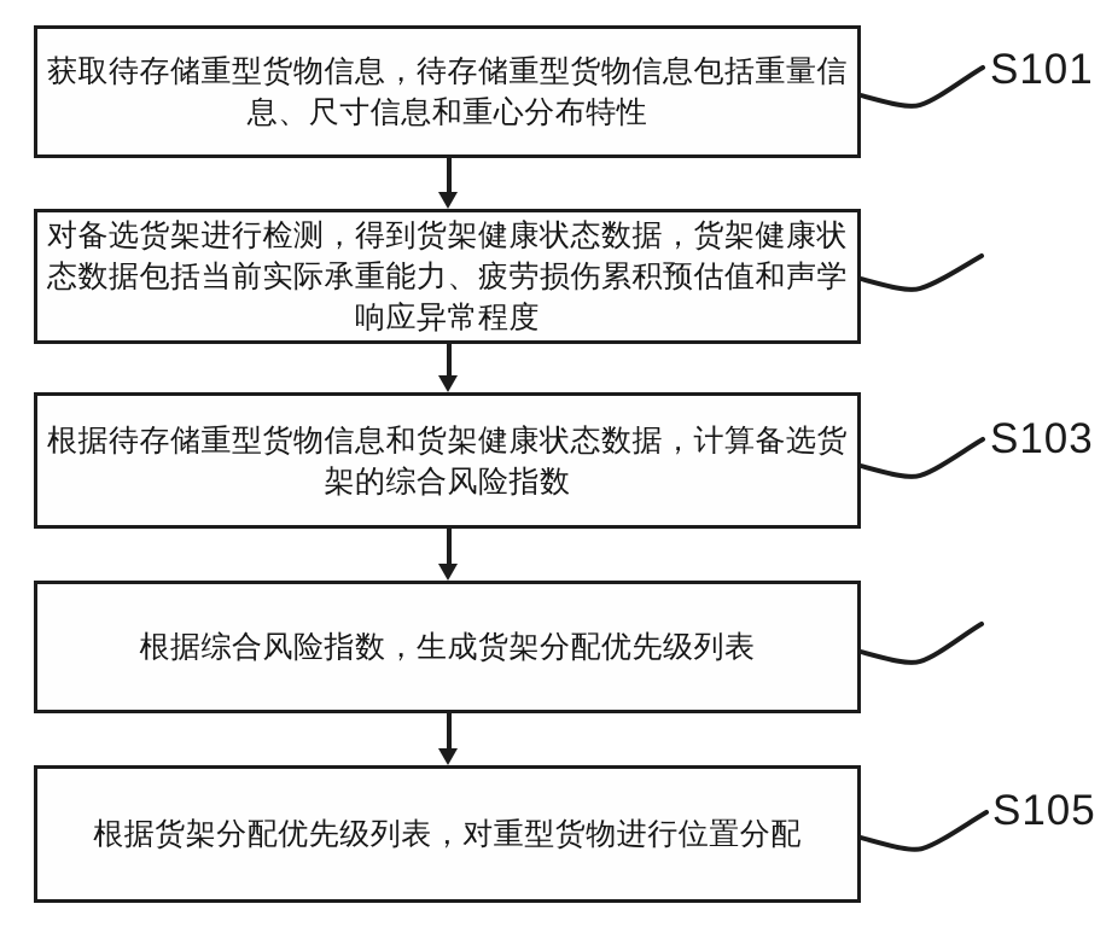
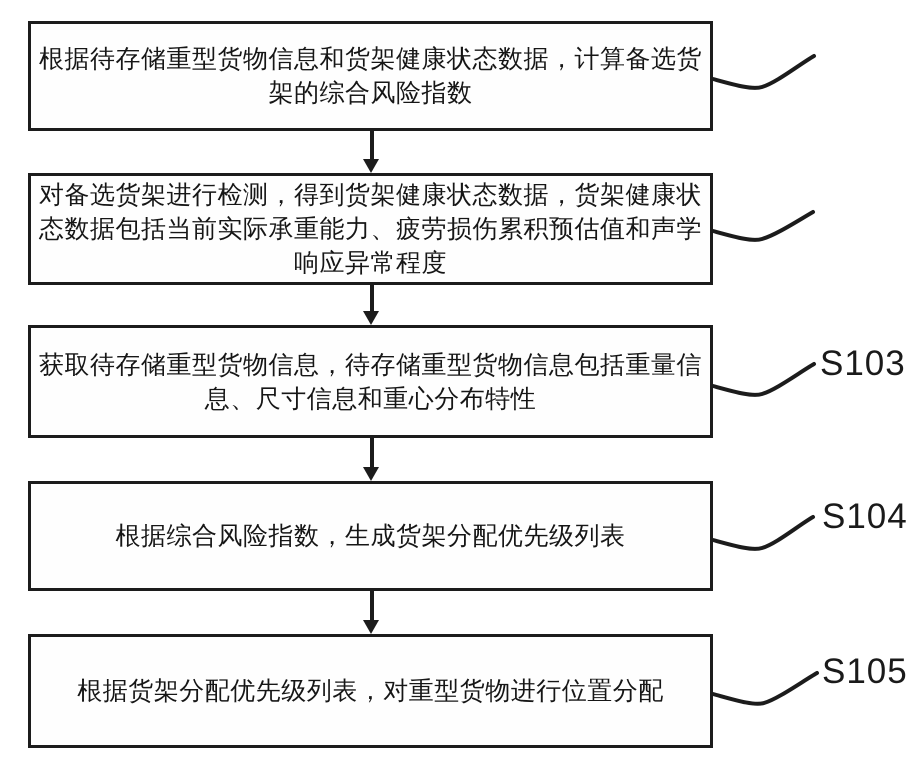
- 获取待存储重型货物信息，待存储重型货物信息包括重量信息、尺寸信息和重心分布特性
+ 根据待存储重型货物信息和货架健康状态数据，计算备选货架的综合风险指数
  对备选货架进行检测，得到货架健康状态数据，货架健康状态数据包括当前实际承重能力、疲劳损伤累积预估值和声学响应异常程度
- 根据待存储重型货物信息和货架健康状态数据，计算备选货架的综合风险指数
+ 获取待存储重型货物信息，待存储重型货物信息包括重量信息、尺寸信息和重心分布特性
  根据综合风险指数，生成货架分配优先级列表
  根据货架分配优先级列表，对重型货物进行位置分配
- S101
  S103
+ S104
  S105
